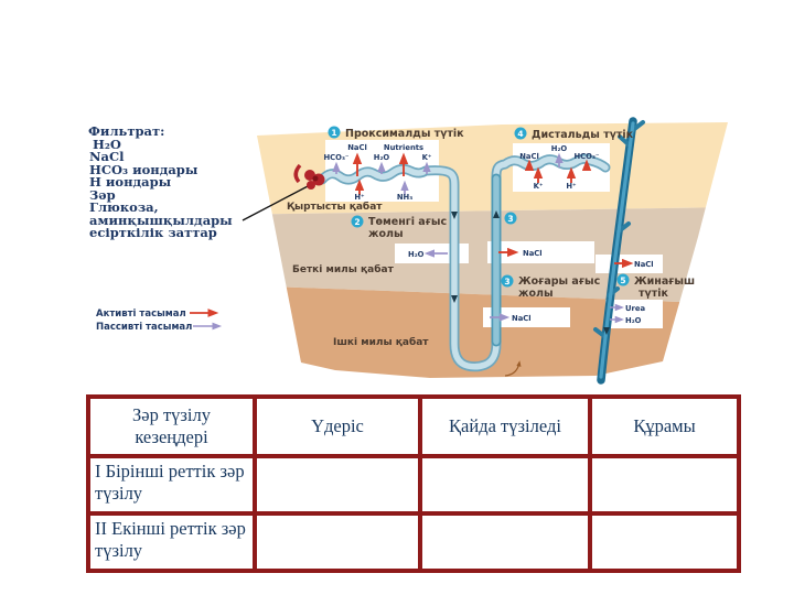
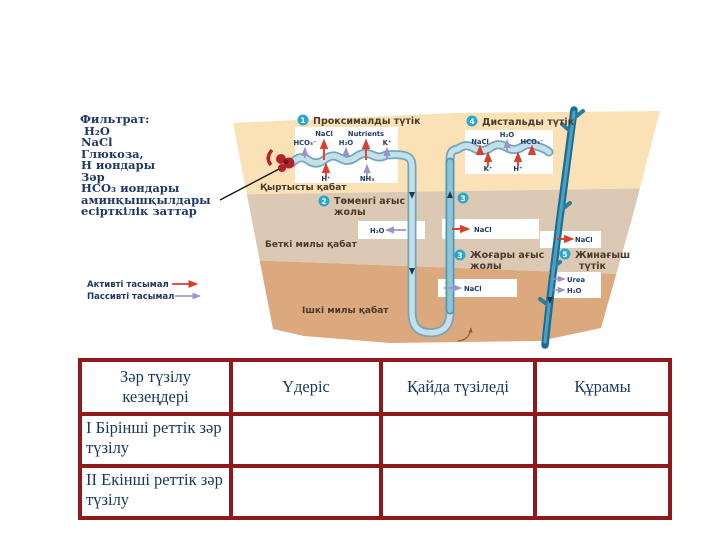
  Фильтрат:
  H₂O
  NaCl
- HCO₃ иондары
+ Глюкоза,
  Н иондары
  Зәр
- Глюкоза,
+ HCO₃ иондары
  аминқышқылдары
  есірткілік заттар
  Активті тасымал
  Пассивті тасымал
  NaCl
  Nutrients
  HCO₃⁻
  H₂O
  K⁺
  H⁺
  NH₃
  H₂O
  NaCl
  HCO₃⁻
  K⁺
  H⁺
  H₂O
  NaCl
  NaCl
  NaCl
  Urea
  H₂O
  1
  Проксималды түтік
  2
  Төменгі ағыс
  жолы
  3
  3
  Жоғары ағыс
  жолы
  4
  Дистальды түтік
  5
  Жинағыш
  түтік
  Қыртысты қабат
  Беткі милы қабат
  Ішкі милы қабат
  Зәр түзілу кезеңдері	Үдеріс	Қайда түзіледі	Құрамы
  I Бірінші реттік зәр түзілу
  II Екінші реттік зәр түзілу
